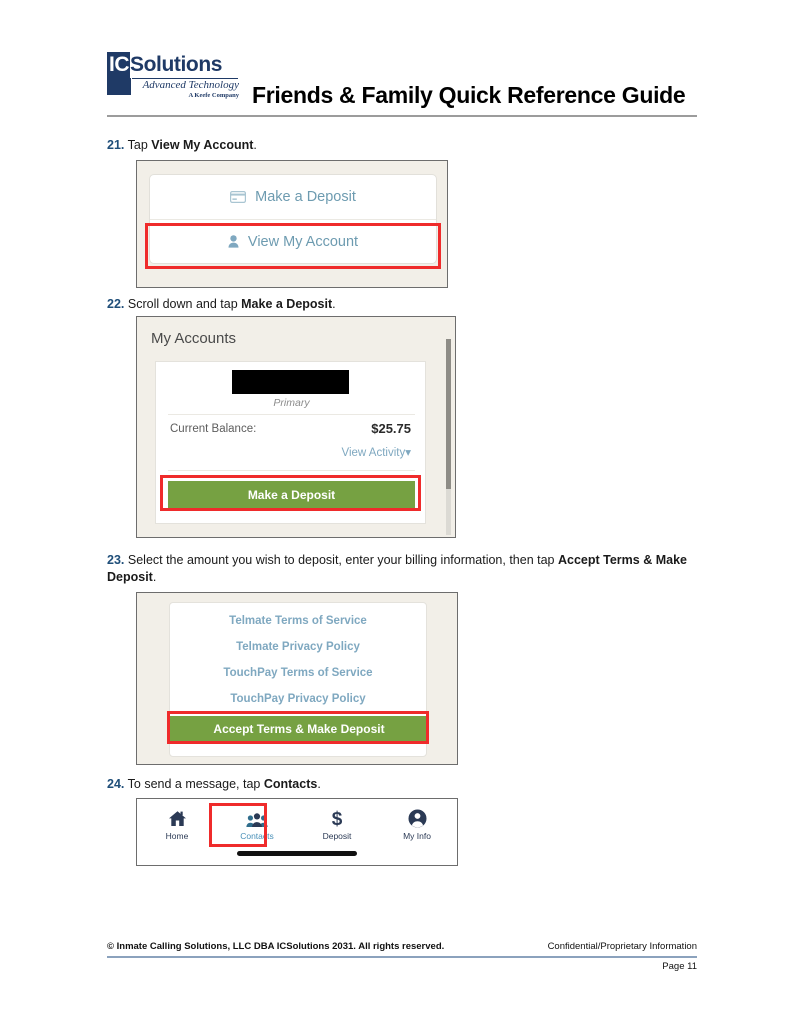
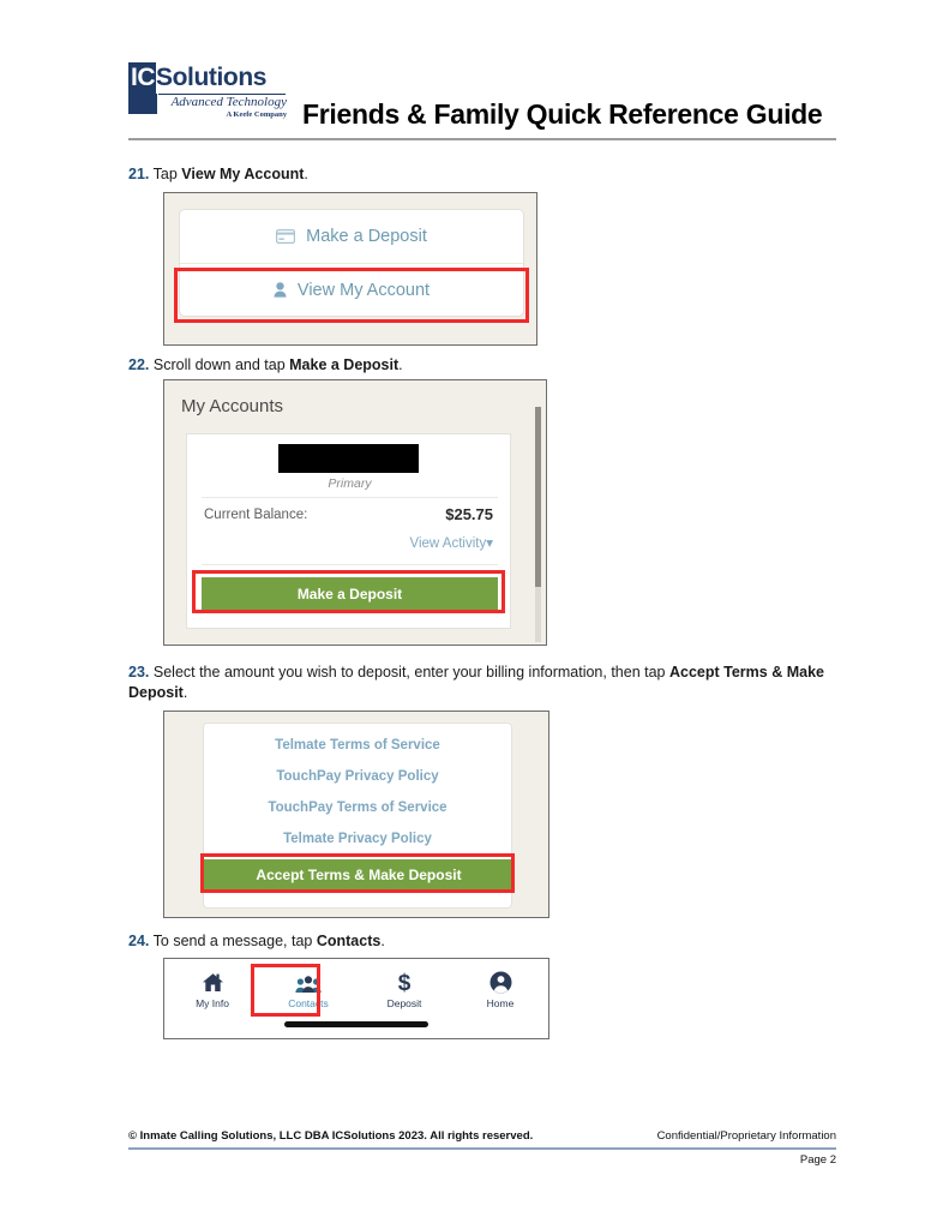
  IC
  Solutions
  Advanced Technology
  Friends & Family Quick Reference Guide
  21. Tap View My Account.
  Make a Deposit
  View My Account
  22. Scroll down and tap Make a Deposit.
  My Accounts
  Primary
  Current Balance:
  $25.75
  View Activity▾
  Make a Deposit
  23. Select the amount you wish to deposit, enter your billing information, then tap Accept Terms & Make Deposit.
  Telmate Terms of Service
- Telmate Privacy Policy
+ TouchPay Privacy Policy
  TouchPay Terms of Service
- TouchPay Privacy Policy
+ Telmate Privacy Policy
  Accept Terms & Make Deposit
  24. To send a message, tap Contacts.
- Home
+ My Info
  Contacts
  $
  Deposit
- My Info
+ Home
- © Inmate Calling Solutions, LLC DBA ICSolutions 2031. All rights reserved.
+ © Inmate Calling Solutions, LLC DBA ICSolutions 2023. All rights reserved.
  Confidential/Proprietary Information
- Page 11
+ Page 2
